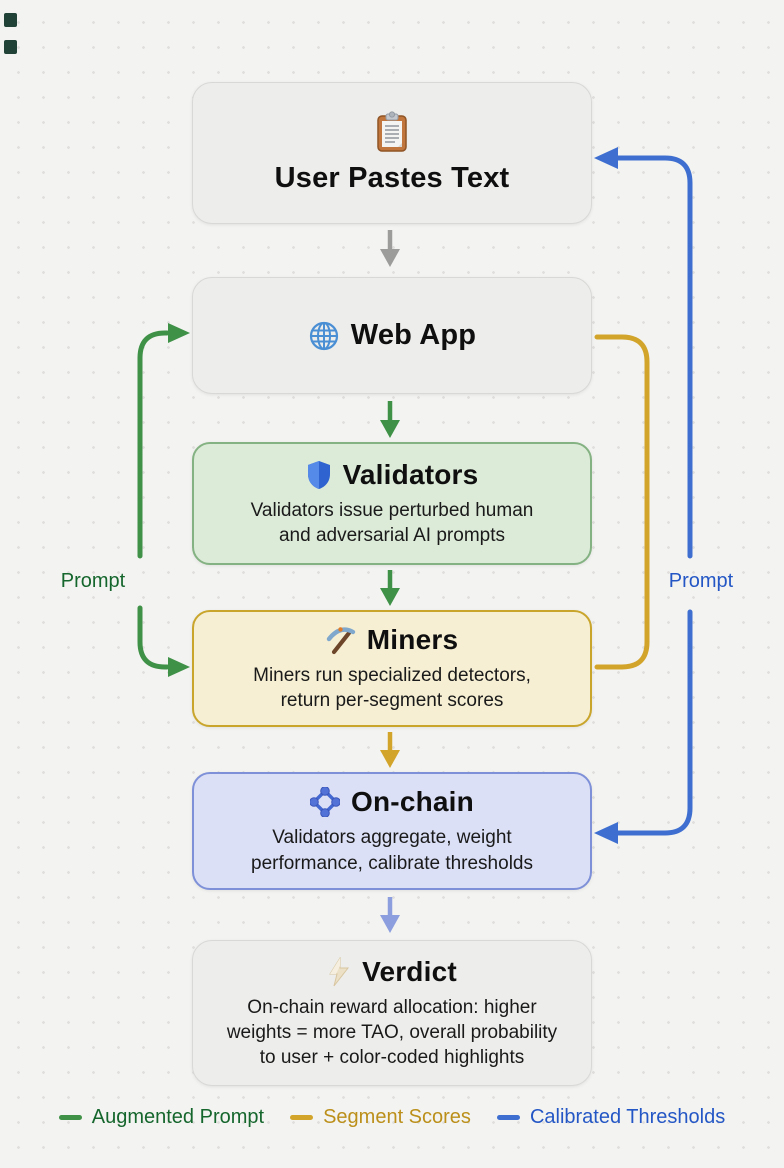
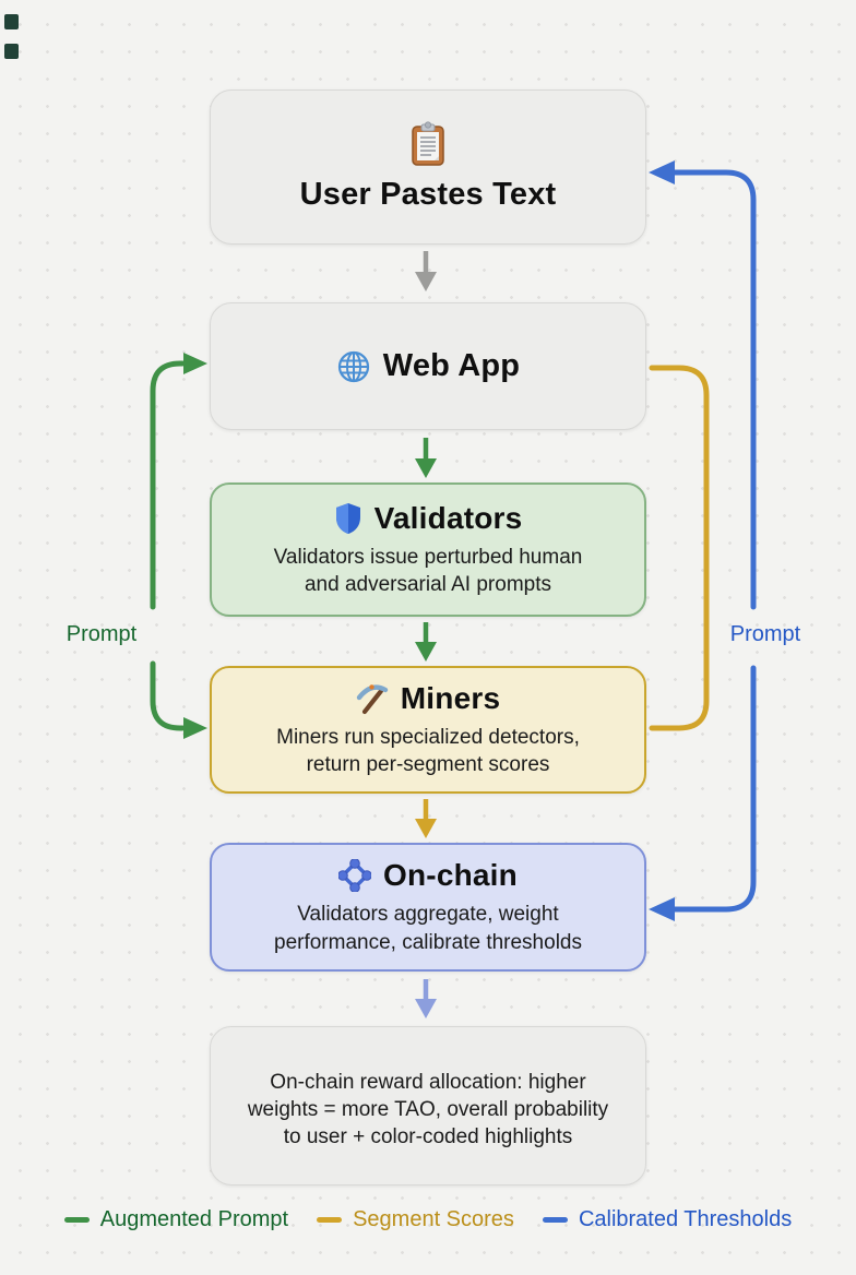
  User Pastes Text
  Web App
  Validators
  Validators issue perturbed human
  and adversarial AI prompts
  Miners
  Miners run specialized detectors,
  return per-segment scores
  On-chain
  Validators aggregate, weight
  performance, calibrate thresholds
- Verdict
  On-chain reward allocation: higher
  weights = more TAO, overall probability
  to user + color-coded highlights
  Prompt
  Prompt
  Augmented Prompt
  Segment Scores
  Calibrated Thresholds
